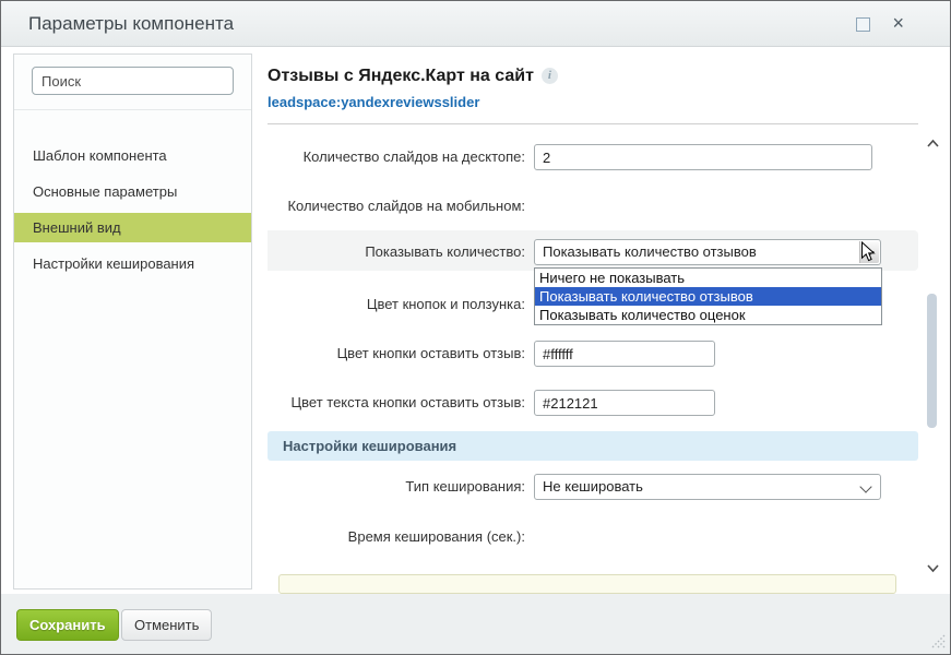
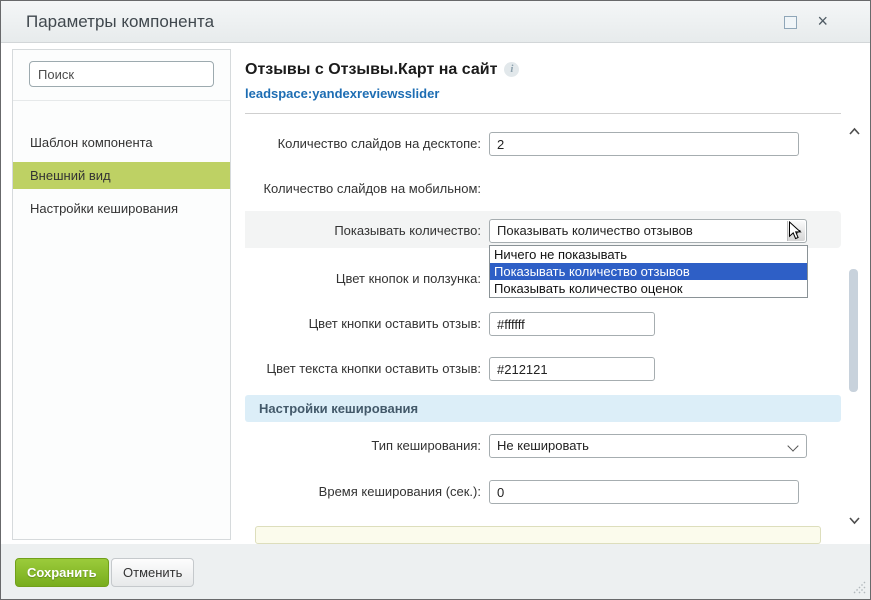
  Параметры компонента
  ×
  Поиск
  Шаблон компонента
- Основные параметры
  Внешний вид
  Настройки кеширования
- Отзывы с Яндекс.Карт на сайт i
+ Отзывы с Отзывы.Карт на сайт i
  leadspace:yandexreviewsslider
  Количество слайдов на десктопе:
  2
  Количество слайдов на мобильном:
  Показывать количество:
  Показывать количество отзывов
  Ничего не показывать
  Показывать количество отзывов
  Показывать количество оценок
  Цвет кнопок и ползунка:
  Цвет кнопки оставить отзыв:
  #ffffff
  Цвет текста кнопки оставить отзыв:
  #212121
  Настройки кеширования
  Тип кеширования:
  Не кешировать
  Время кеширования (сек.):
+ 0
  Сохранить
  Отменить
